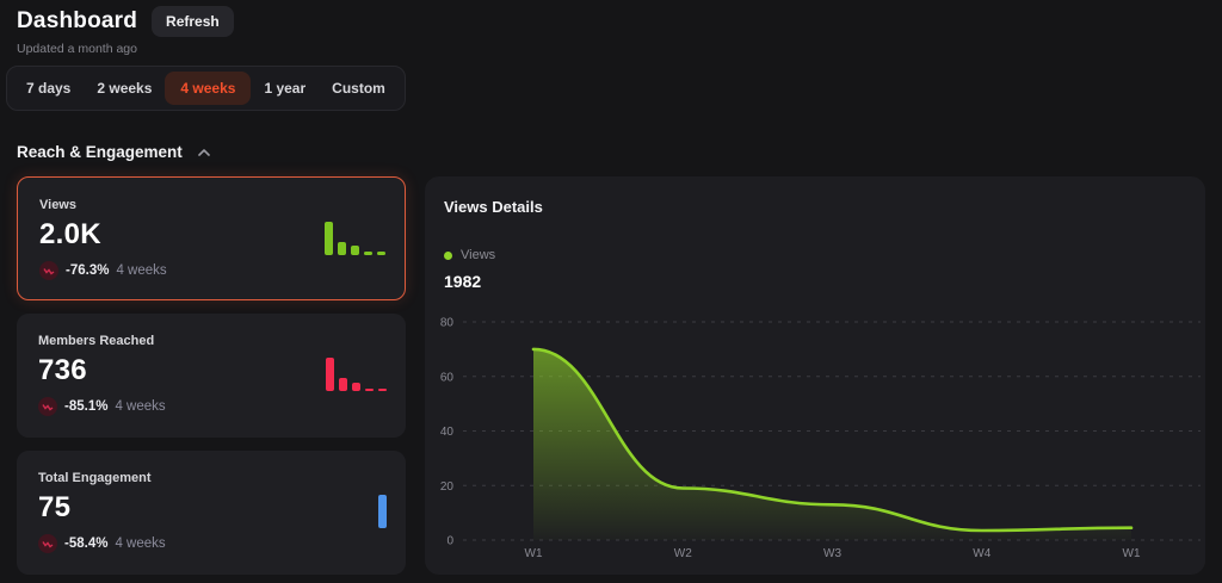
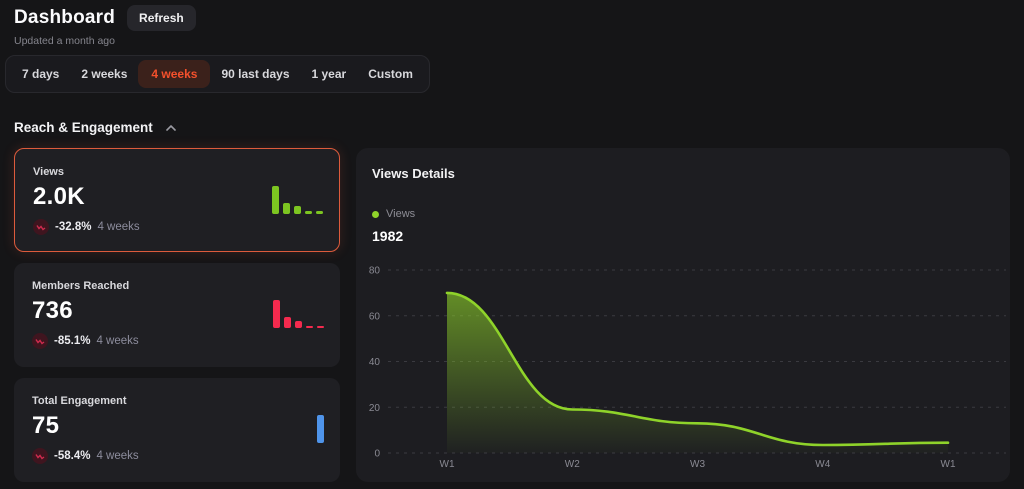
  Dashboard
  Refresh
  Updated a month ago
  7 days
  2 weeks
  4 weeks
+ 90 last days
  1 year
  Custom
  Reach & Engagement
  Views
  2.0K
- -76.3%
+ -32.8%
  4 weeks
  Members Reached
  736
  -85.1%
  4 weeks
  Total Engagement
  75
  -58.4%
  4 weeks
  Views Details
  Views
  1982
  0
  20
  40
  60
  80
  W1
  W2
  W3
  W4
  W1
